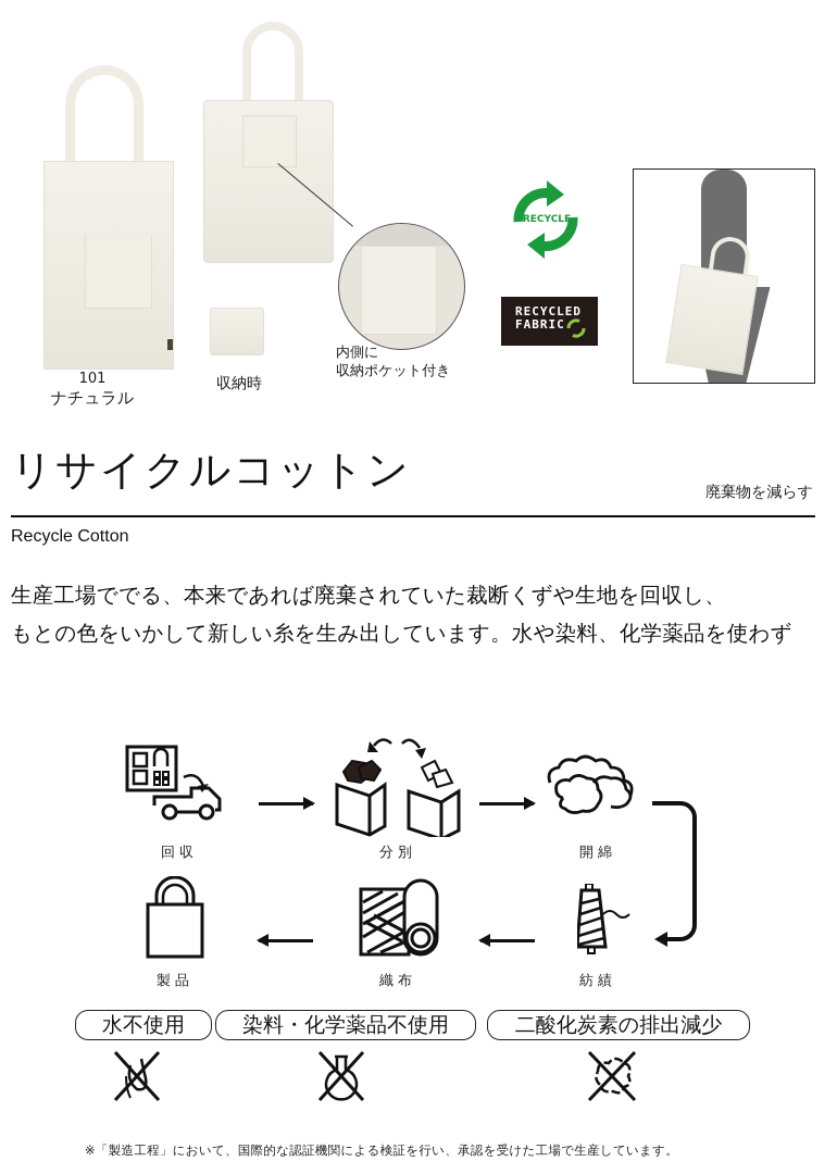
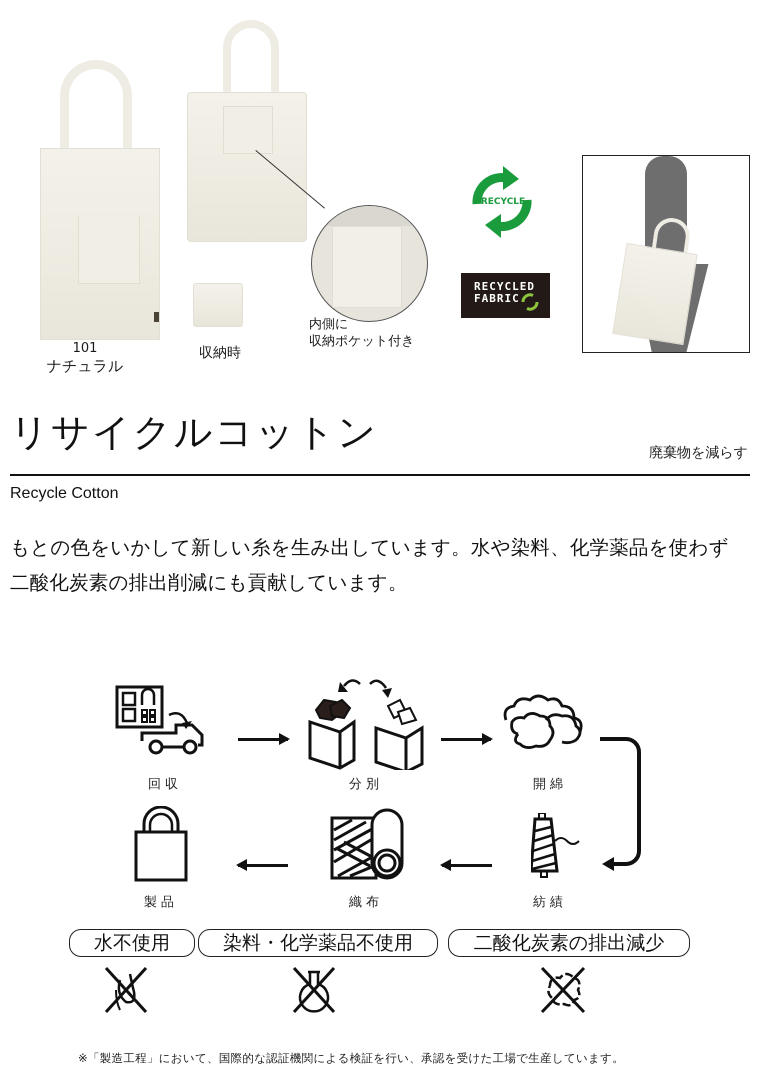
  101
  ナチュラル
  収納時
  内側に
  収納ポケット付き
  RECYCLE
  RECYCLED
  FABRIC
  リサイクルコットン
  廃棄物を減らす
  Recycle Cotton
- 生産工場ででる、本来であれば廃棄されていた裁断くずや生地を回収し、
  もとの色をいかして新しい糸を生み出しています。水や染料、化学薬品を使わず
+ 二酸化炭素の排出削減にも貢献しています。
  回収
  分別
  開綿
  紡績
  織布
  製品
  水不使用
  染料・化学薬品不使用
  二酸化炭素の排出減少
  ※「製造工程」において、国際的な認証機関による検証を行い、承認を受けた工場で生産しています。
